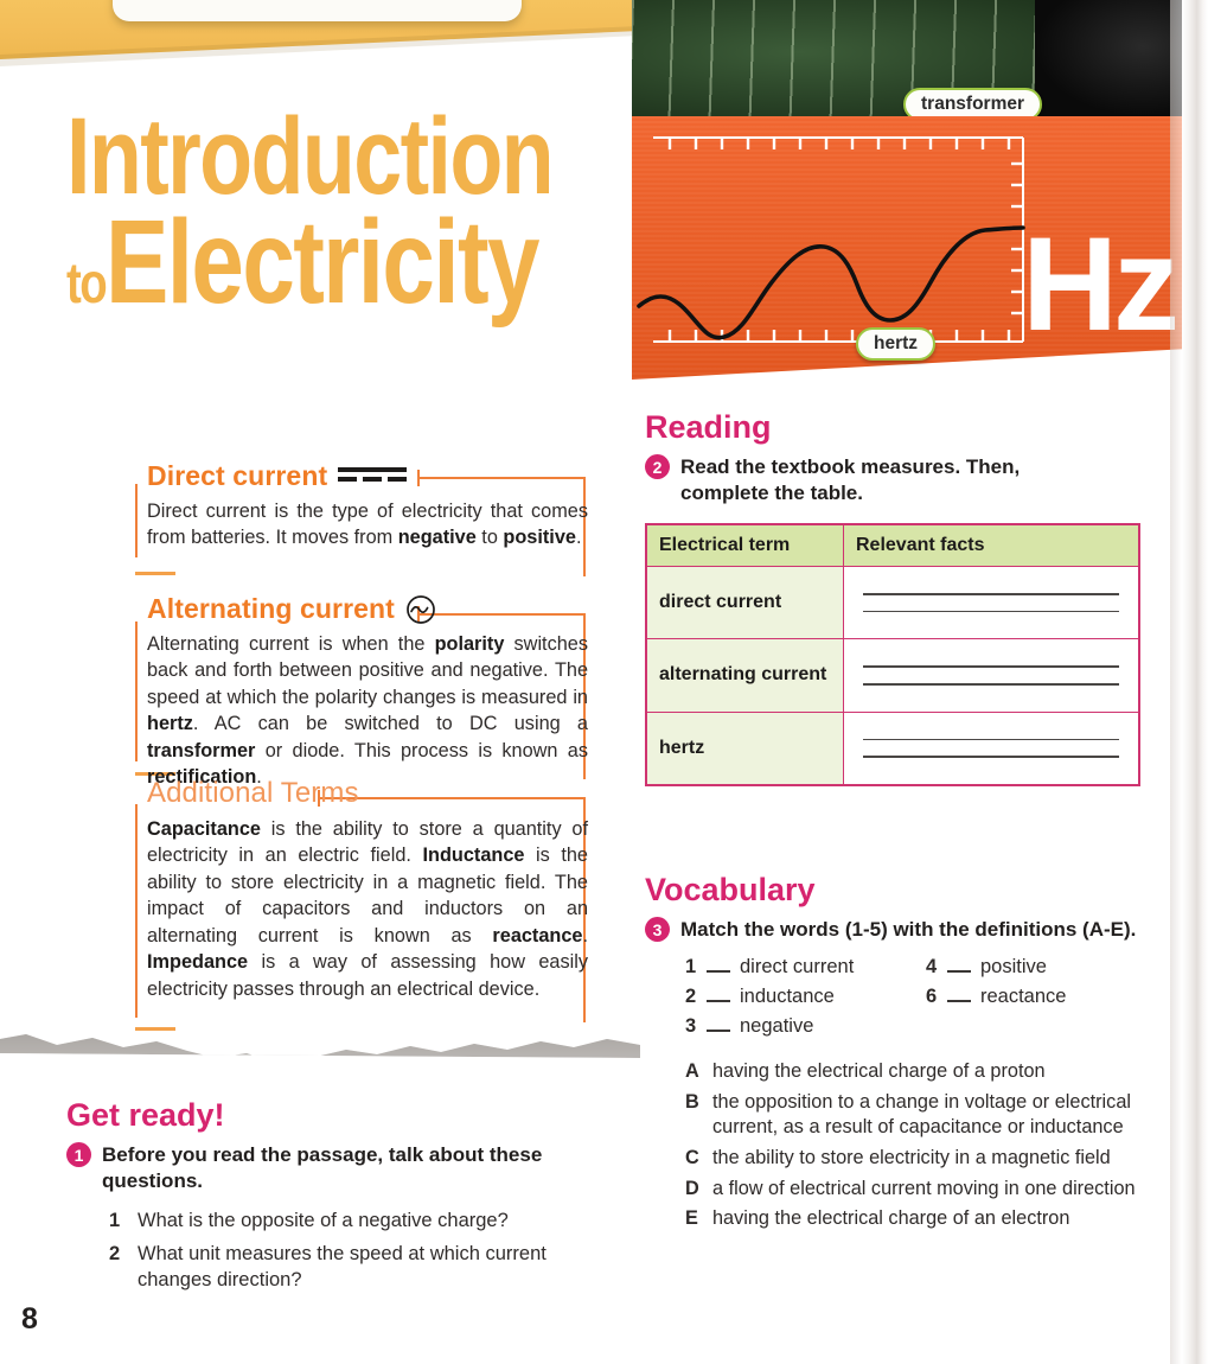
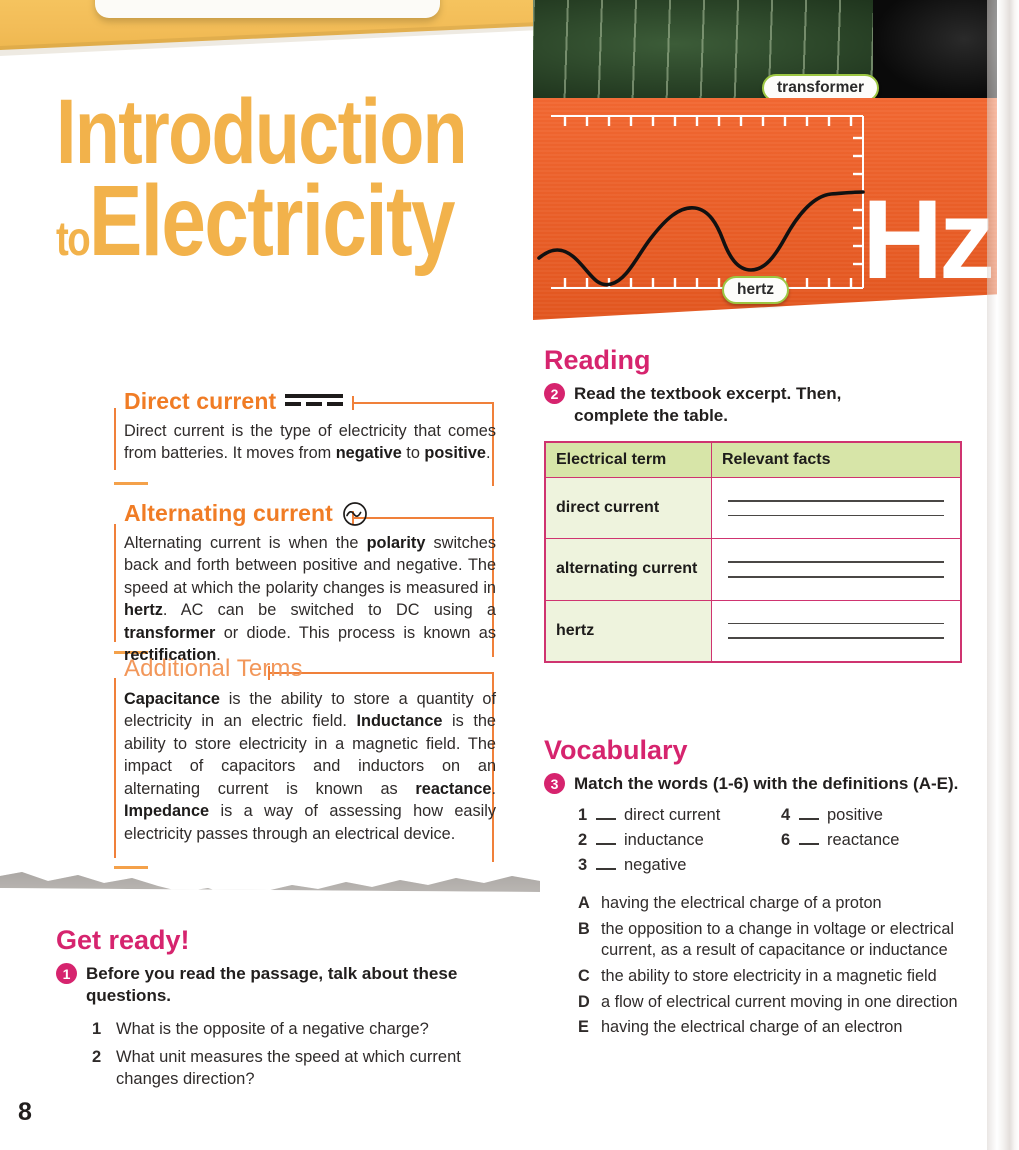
  Introduction
  toElectricity
  Direct current
  Direct current is the type of electricity that comes from batteries. It moves from negative to positive.
  Alternating current
  Alternating current is when the polarity switches back and forth between positive and negative. The speed at which the polarity changes is measured in hertz. AC can be switched to DC using a transformer or diode. This process is known as rectification.
  Additional Terms
  Capacitance is the ability to store a quantity of electricity in an electric field. Inductance is the ability to store electricity in a magnetic field. The impact of capacitors and inductors on an alternating current is known as reactance. Impedance is a way of assessing how easily electricity passes through an electrical device.
  Get ready!
  1
  Before you read the passage, talk about these questions.
  1
  What is the opposite of a negative charge?
  2
  What unit measures the speed at which current changes direction?
  8
  transformer
  Hz
  hertz
  Reading
  2
- Read the textbook measures. Then, complete the table.
+ Read the textbook excerpt. Then, complete the table.
  Electrical term	Relevant facts
  direct current
  alternating current
  hertz
  Vocabulary
  3
- Match the words (1-5) with the definitions (A-E).
+ Match the words (1-6) with the definitions (A-E).
  1
  direct current
  2
  inductance
  3
  negative
  4
  positive
  6
  reactance
  A
  having the electrical charge of a proton
  B
  the opposition to a change in voltage or electrical current, as a result of capacitance or inductance
  C
  the ability to store electricity in a magnetic field
  D
  a flow of electrical current moving in one direction
  E
  having the electrical charge of an electron
